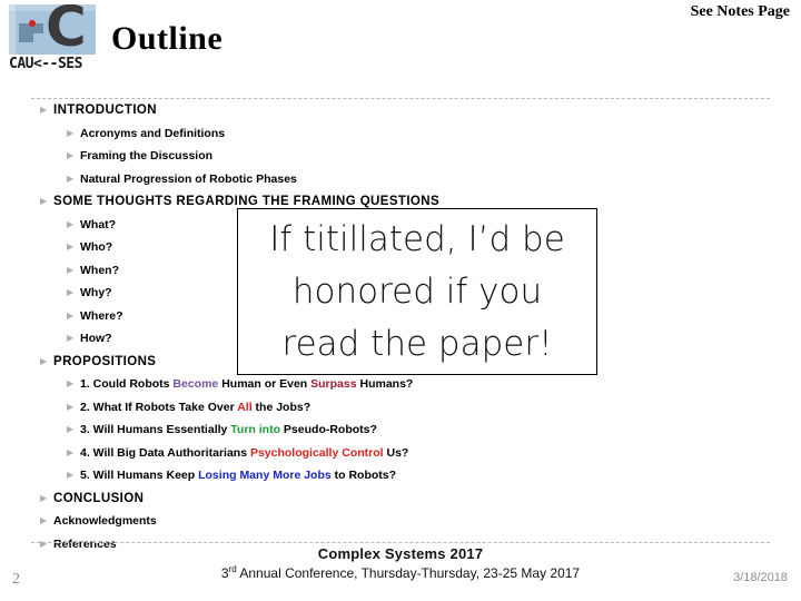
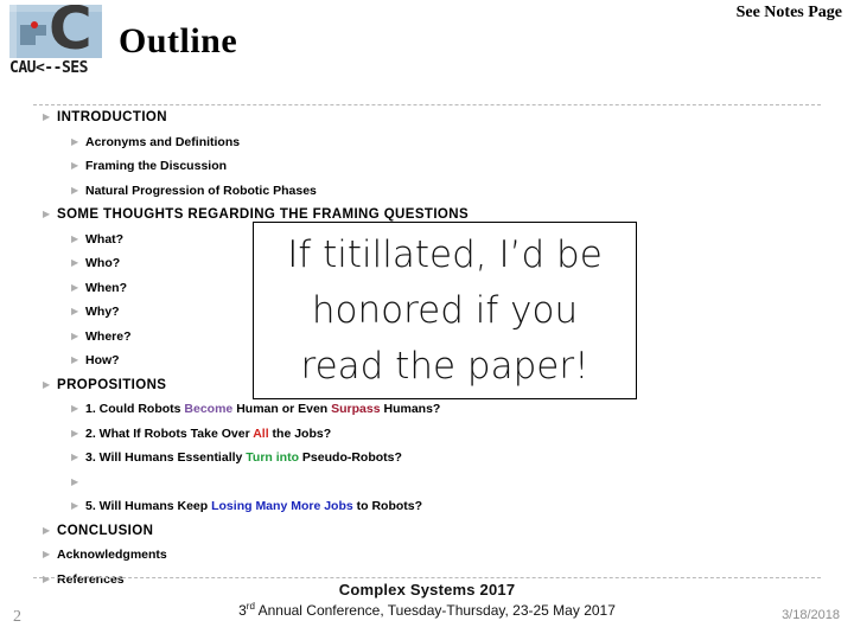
  C
  CAU<--SES
  Outline
  See Notes Page
  ▶
  INTRODUCTION
  ▶
  Acronyms and Definitions
  ▶
  Framing the Discussion
  ▶
  Natural Progression of Robotic Phases
  ▶
  SOME THOUGHTS REGARDING THE FRAMING QUESTIONS
  ▶
  What?
  ▶
  Who?
  ▶
  When?
  ▶
  Why?
  ▶
  Where?
  ▶
  How?
  ▶
  PROPOSITIONS
  ▶
  1. Could Robots Become Human or Even Surpass Humans?
  ▶
  2. What If Robots Take Over All the Jobs?
  ▶
  3. Will Humans Essentially Turn into Pseudo-Robots?
  ▶
- 4. Will Big Data Authoritarians Psychologically Control Us?
  ▶
  5. Will Humans Keep Losing Many More Jobs to Robots?
  ▶
  CONCLUSION
  ▶
  Acknowledgments
  ▶
  References
  If titillated, I’d be
  honored if you
  read the paper!
  2
  Complex Systems 2017
- 3rd Annual Conference, Thursday-Thursday, 23-25 May 2017
+ 3rd Annual Conference, Tuesday-Thursday, 23-25 May 2017
  3/18/2018
